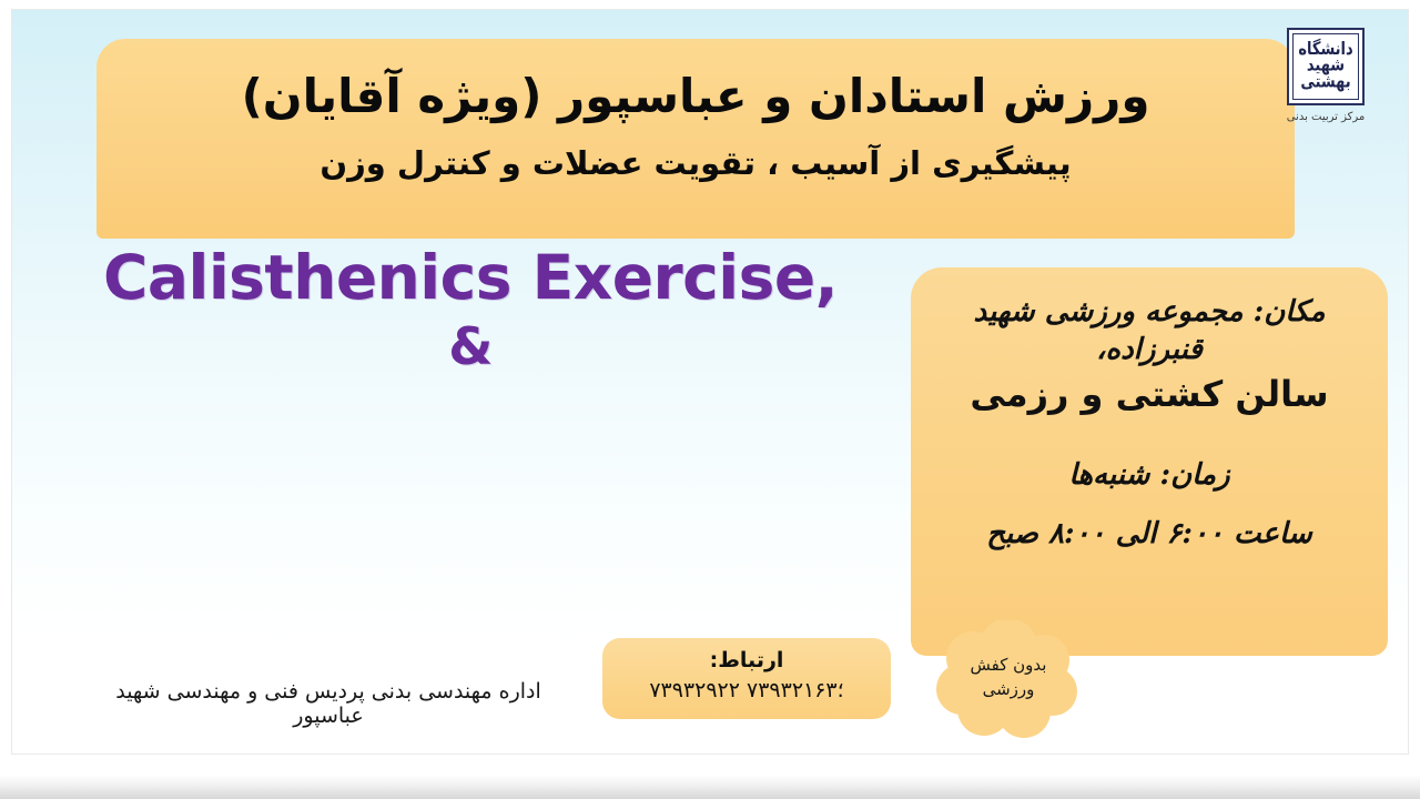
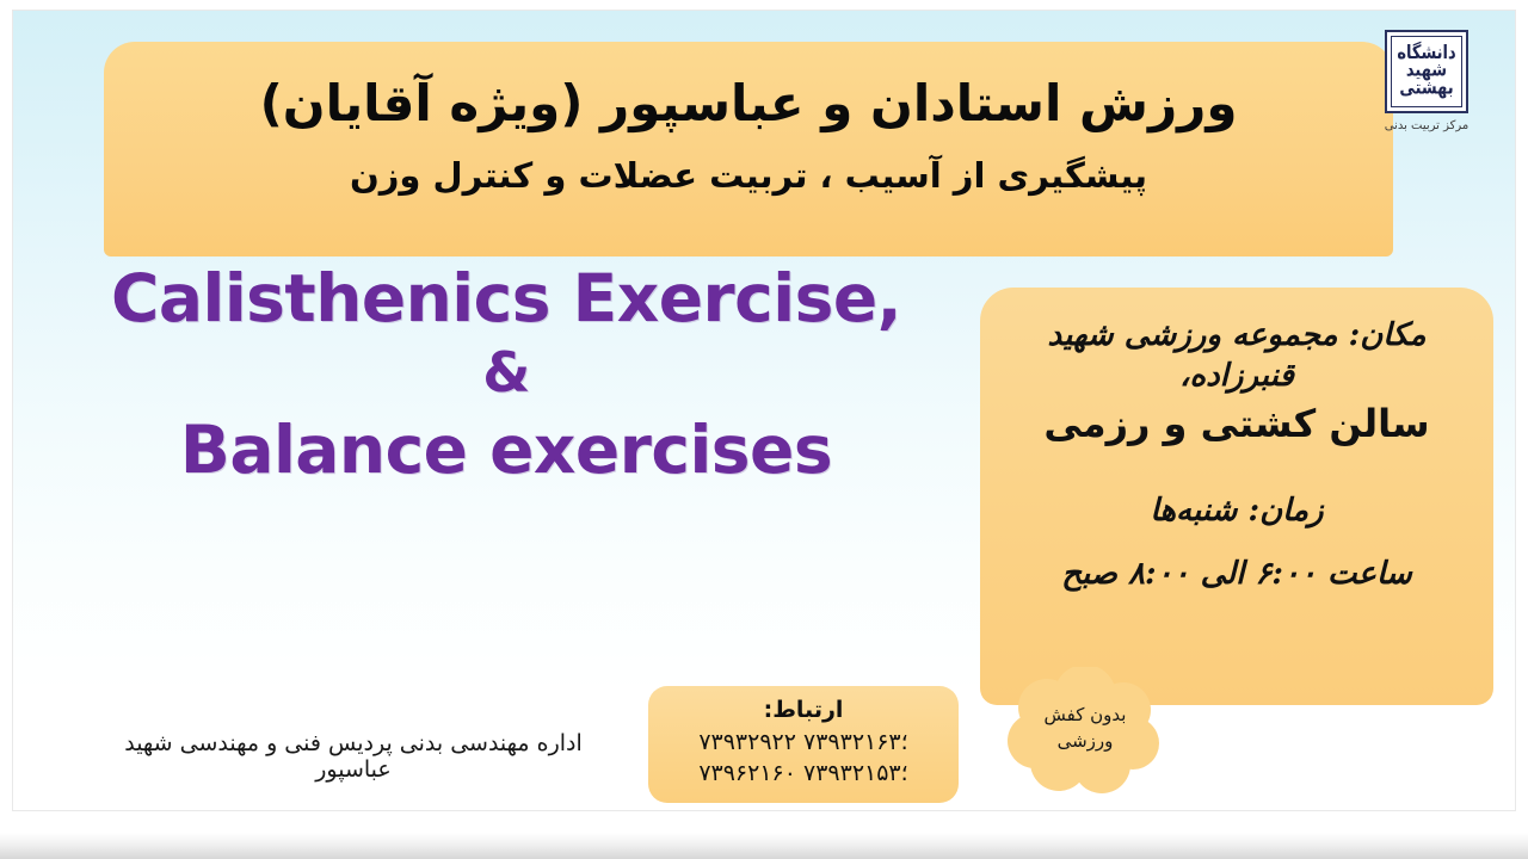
  دانشگاه
  شهید
  بهشتی
  مرکز تربیت بدنی
  ورزش استادان و عباسپور (ویژه آقایان)
- پیشگیری از آسیب ، تقویت عضلات و کنترل وزن
+ پیشگیری از آسیب ، تربیت عضلات و کنترل وزن
  Calisthenics Exercise,
  &
+ Balance exercises
  مکان: مجموعه ورزشی شهید قنبرزاده،
  سالن کشتی و رزمی
  زمان: شنبه‌ها
  ساعت ۶:۰۰ الی ۸:۰۰ صبح
  بدون کفش
  ورزشی
  ارتباط:
  ۷۳۹۳۲۹۲۲ ؛۷۳۹۳۲۱۶۳
+ ۷۳۹۶۲۱۶۰ ؛۷۳۹۳۲۱۵۳
  اداره مهندسی بدنی پردیس فنی و مهندسی شهید عباسپور
